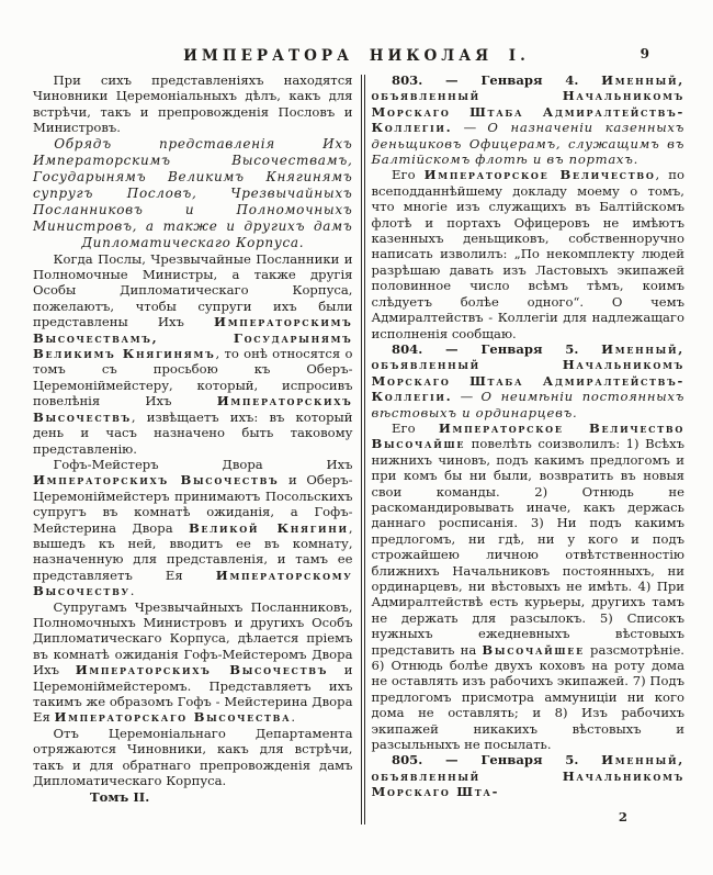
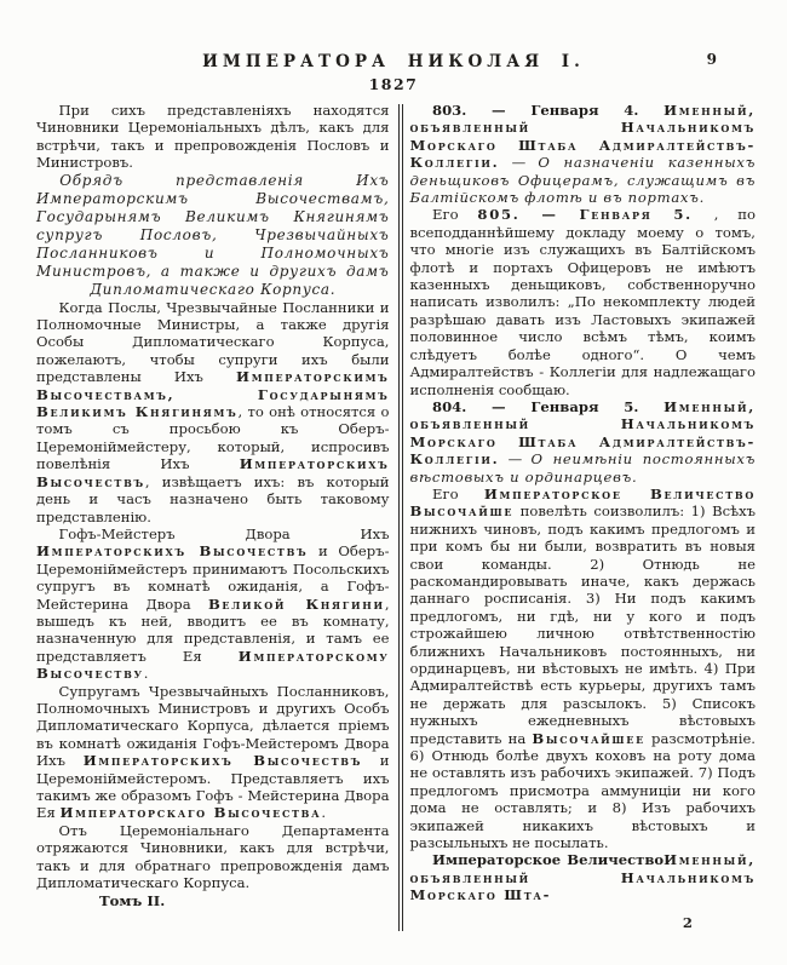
  ИМПЕРАТОРА НИКОЛАЯ I.
  9
+ 1827
  При сихъ представленіяхъ находятся Чиновники Церемоніальныхъ дѣлъ, какъ для встрѣчи, такъ и препровожденія Пословъ и Министровъ.
  Обрядъ представленія Ихъ Императорскимъ Высочествамъ, Государынямъ Великимъ Княгинямъ супругъ Пословъ, Чрезвычайныхъ Посланниковъ и Полномочныхъ Министровъ, а также и другихъ дамъ Дипломатическаго Корпуса.
  Когда Послы, Чрезвычайные Посланники и Полномочные Министры, а также другія Особы Дипломатическаго Корпуса, пожелаютъ, чтобы супруги ихъ были представлены Ихъ Императорскимъ Высочествамъ, Государынямъ Великимъ Княгинямъ, то онѣ относятся о томъ съ просьбою къ Оберъ-Церемоніймейстеру, который, испросивъ повелѣнія Ихъ Императорскихъ Высочествъ, извѣщаетъ ихъ: въ который день и часъ назначено быть таковому представленію.
  Гофъ-Мейстеръ Двора Ихъ Императорскихъ Высочествъ и Оберъ-Церемоніймейстеръ принимаютъ Посольскихъ супругъ въ комнатѣ ожиданія, а Гофъ-Мейстерина Двора Великой Княгини, вышедъ къ ней, вводитъ ее въ комнату, назначенную для представленія, и тамъ ее представляетъ Ея Императорскому Высочеству.
  Супругамъ Чрезвычайныхъ Посланниковъ, Полномочныхъ Министровъ и другихъ Особъ Дипломатическаго Корпуса, дѣлается пріемъ въ комнатѣ ожиданія Гофъ-Мейстеромъ Двора Ихъ Императорскихъ Высочествъ и Церемоніймейстеромъ. Представляетъ ихъ такимъ же образомъ Гофъ - Мейстерина Двора Ея Императорскаго Высочества.
  Отъ Церемоніальнаго Департамента отряжаются Чиновники, какъ для встрѣчи, такъ и для обратнаго препровожденія дамъ Дипломатическаго Корпуса.
  Томъ II.
  803. — Генваря 4. Именный, объявленный Начальникомъ Морскаго Штаба Адмиралтействъ-Коллегіи. — О назначеніи казенныхъ деньщиковъ Офицерамъ, служащимъ въ Балтійскомъ флотѣ и въ портахъ.
- Его Императорское Величество, по всеподданнѣйшему докладу моему о томъ, что многіе изъ служащихъ въ Балтійскомъ флотѣ и портахъ Офицеровъ не имѣютъ казенныхъ деньщиковъ, собственноручно написать изволилъ: „По некомплекту людей разрѣшаю давать изъ Ластовыхъ экипажей половинное число всѣмъ тѣмъ, коимъ слѣдуетъ болѣе одного“. О чемъ Адмиралтействъ - Коллегіи для надлежащаго исполненія сообщаю.
+ Его 805. — Генваря 5. , по всеподданнѣйшему докладу моему о томъ, что многіе изъ служащихъ въ Балтійскомъ флотѣ и портахъ Офицеровъ не имѣютъ казенныхъ деньщиковъ, собственноручно написать изволилъ: „По некомплекту людей разрѣшаю давать изъ Ластовыхъ экипажей половинное число всѣмъ тѣмъ, коимъ слѣдуетъ болѣе одного“. О чемъ Адмиралтействъ - Коллегіи для надлежащаго исполненія сообщаю.
  804. — Генваря 5. Именный, объявленный Начальникомъ Морскаго Штаба Адмиралтействъ-Коллегіи. — О неимѣніи постоянныхъ вѣстовыхъ и ординарцевъ.
  Его Императорское Величество Высочайше повелѣть соизволилъ: 1) Всѣхъ нижнихъ чиновъ, подъ какимъ предлогомъ и при комъ бы ни были, возвратить въ новыя свои команды. 2) Отнюдь не раскомандировывать иначе, какъ держась даннаго росписанія. 3) Ни подъ какимъ предлогомъ, ни гдѣ, ни у кого и подъ строжайшею личною отвѣтственностію ближнихъ Начальниковъ постоянныхъ, ни ординарцевъ, ни вѣстовыхъ не имѣть. 4) При Адмиралтействѣ есть курьеры, другихъ тамъ не держать для разсылокъ. 5) Списокъ нужныхъ ежедневныхъ вѣстовыхъ представить на Высочайшее разсмотрѣніе. 6) Отнюдь болѣе двухъ коховъ на роту дома не оставлять изъ рабочихъ экипажей. 7) Подъ предлогомъ присмотра аммуниціи ни кого дома не оставлять; и 8) Изъ рабочихъ экипажей никакихъ вѣстовыхъ и разсыльныхъ не посылать.
- 805. — Генваря 5. Именный, объявленный Начальникомъ Морскаго Шта-
+ Императорское ВеличествоИменный, объявленный Начальникомъ Морскаго Шта-
  2
